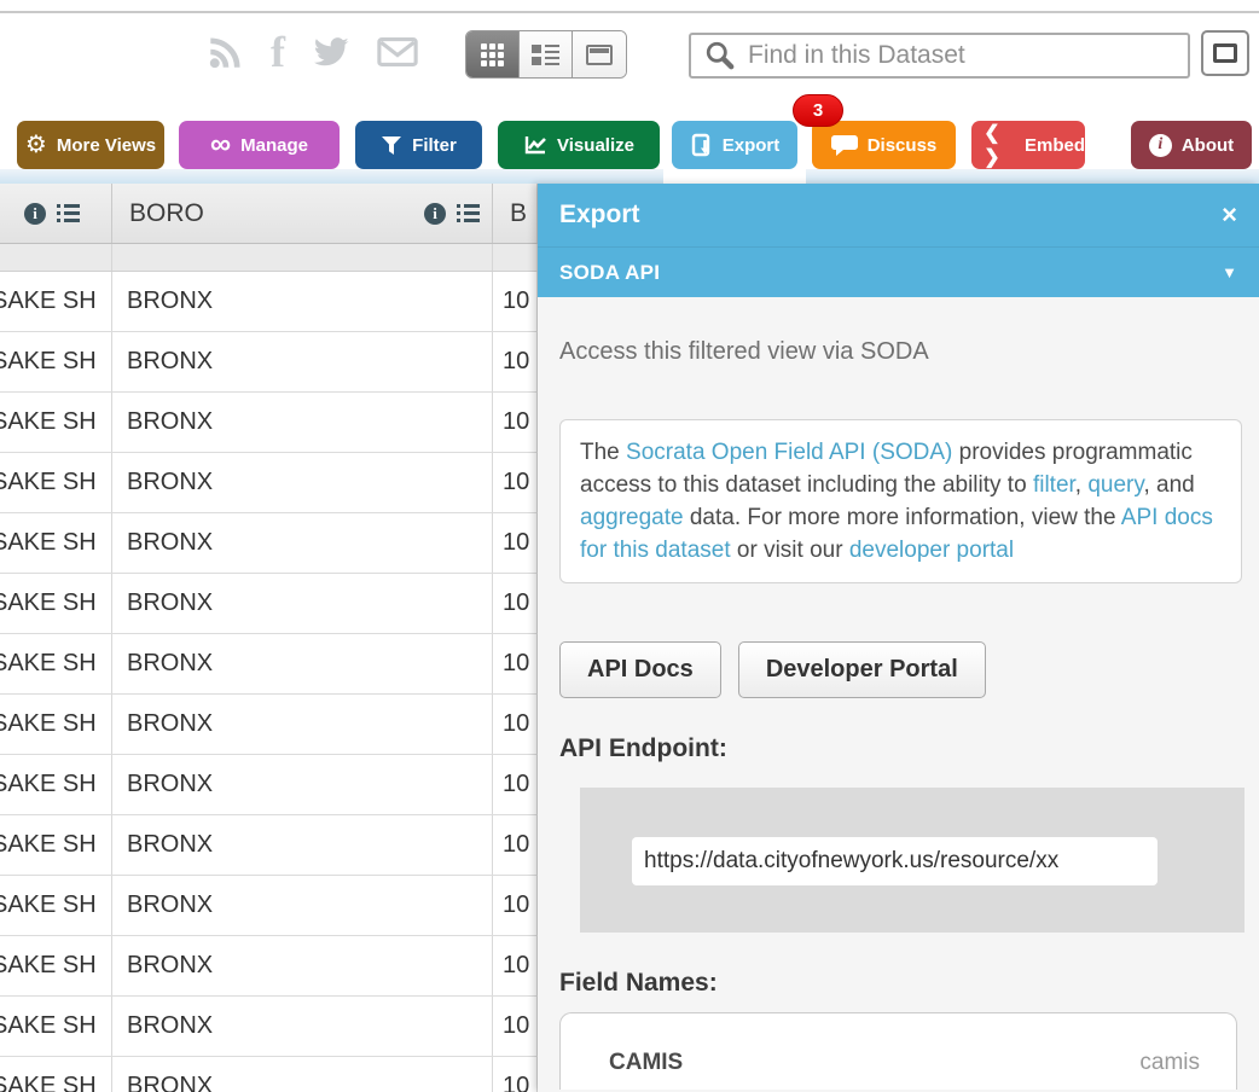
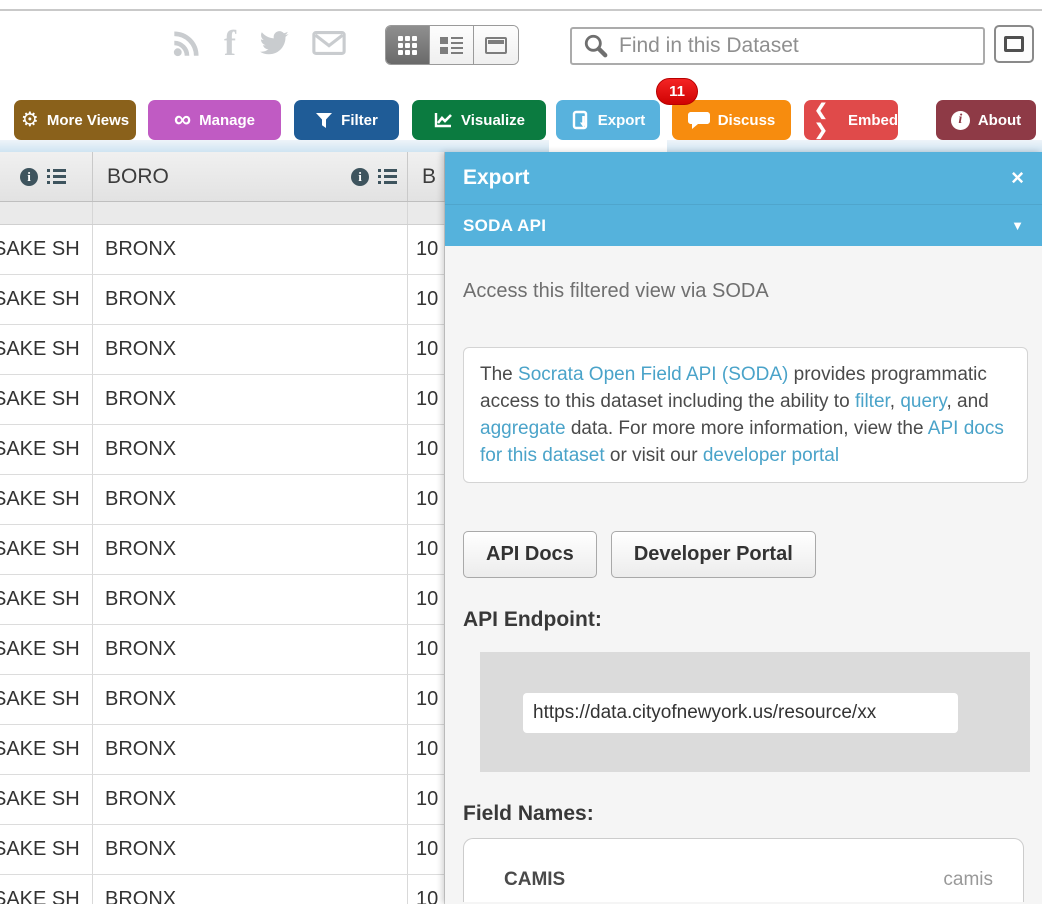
  f
  Find in this Dataset
  ⚙
  More Views
  ∞
  Manage
  Filter
  Visualize
  Export
- 3
+ 11
  Discuss
  ❮ ❯
  Embed
  i
  About
  i
  BORO
  i
  B
  AKE SH
  BRONX
  10
  AKE SH
  BRONX
  10
  AKE SH
  BRONX
  10
  AKE SH
  BRONX
  10
  AKE SH
  BRONX
  10
  AKE SH
  BRONX
  10
  AKE SH
  BRONX
  10
  AKE SH
  BRONX
  10
  AKE SH
  BRONX
  10
  AKE SH
  BRONX
  10
  AKE SH
  BRONX
  10
  AKE SH
  BRONX
  10
  AKE SH
  BRONX
  10
  AKE SH
  BRONX
  10
  Export
  ×
  SODA API
  ▼
  Access this filtered view via SODA
  The Socrata Open Field API (SODA) provides programmatic access to this dataset including the ability to filter, query, and aggregate data. For more more information, view the API docs for this dataset or visit our developer portal
  API Docs
  Developer Portal
  API Endpoint:
  https://data.cityofnewyork.us/resource/xx
  Field Names:
  CAMIS
  camis
